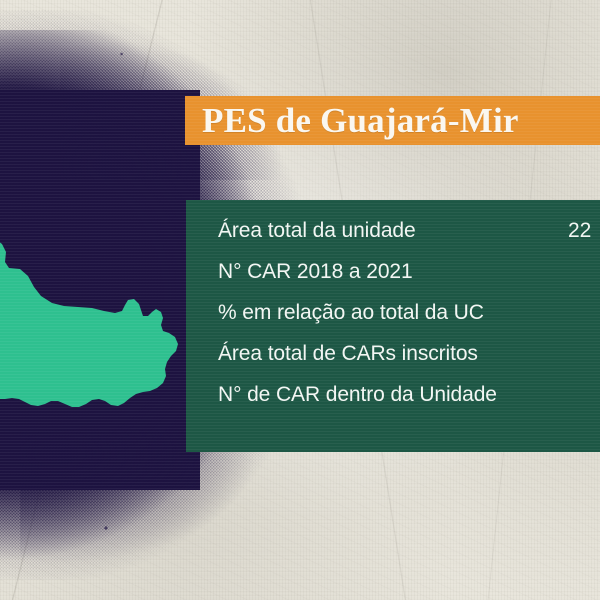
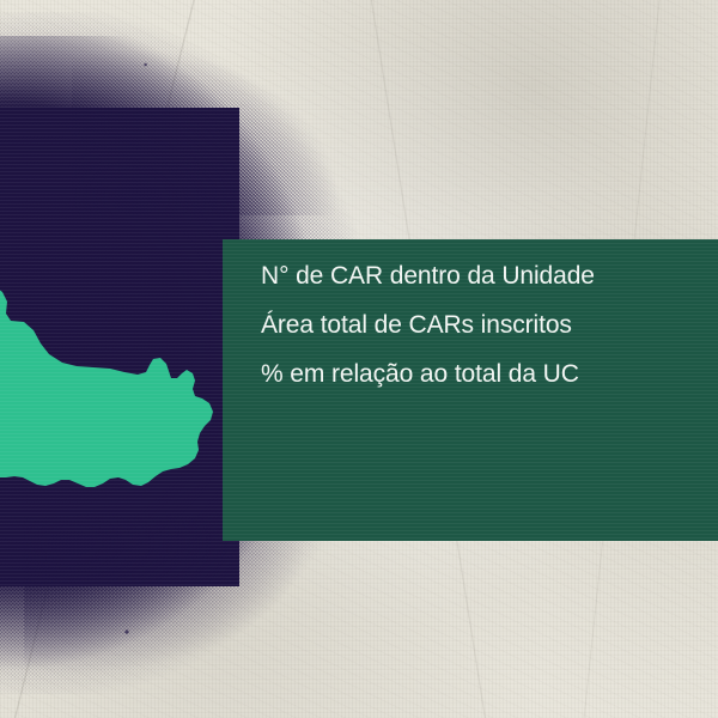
- PES de Guajará-Mir
- Área total da unidade
- 22
- N° CAR 2018 a 2021
- % em relação ao total da UC
+ N° de CAR dentro da Unidade
  Área total de CARs inscritos
- N° de CAR dentro da Unidade
+ % em relação ao total da UC
